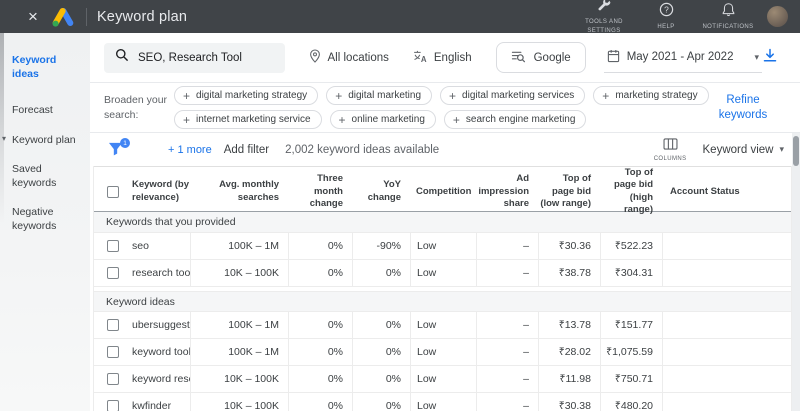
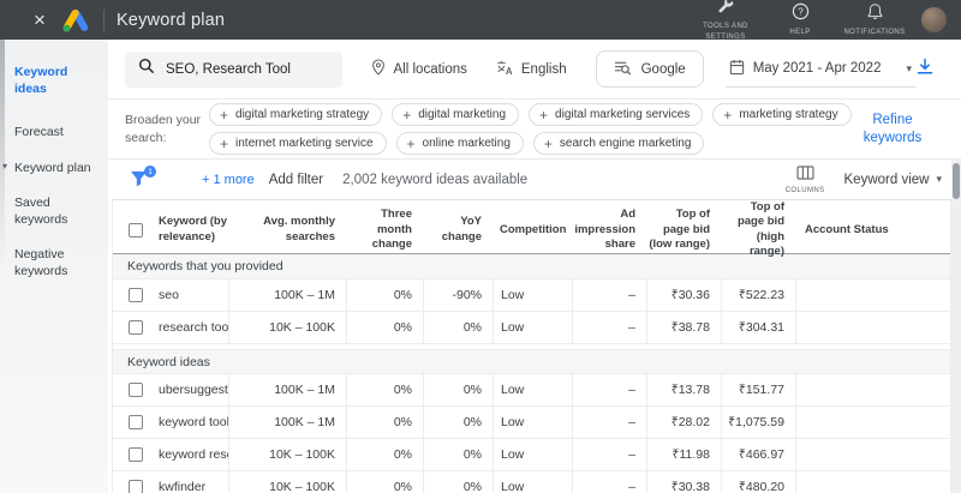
  ×
  Keyword plan
  ?
  Keyword ideas
  Forecast
  ▾
  Keyword plan
  Saved keywords
  Negative keywords
  SEO, Research Tool
  All locations
  A
  English
  Google
  May 2021 - Apr 2022
  ▾
  Broaden your search:
  +
  digital marketing strategy
  +
  digital marketing
  +
  digital marketing services
  +
  marketing strategy
  +
  internet marketing service
  +
  online marketing
  +
  search engine marketing
  Refine keywords
  + 1 more
  Add filter
  2,002 keyword ideas available
  Keyword view
  ▾
  Keyword (by relevance)
  Avg. monthly searches
  Three month change
  YoY change
  Competition
  Ad impression share
  Top of page bid (low range)
  Top of page bid (high range)
  Account Status
  Keywords that you provided
  seo
  100K – 1M
  0%
  -90%
  Low
  –
  ₹30.36
  ₹522.23
  research too
  10K – 100K
  0%
  0%
  Low
  –
  ₹38.78
  ₹304.31
  Keyword ideas
  ubersuggest
  100K – 1M
  0%
  0%
  Low
  –
  ₹13.78
  ₹151.77
  keyword tool
  100K – 1M
  0%
  0%
  Low
  –
  ₹28.02
  ₹1,075.59
  keyword res
  10K – 100K
  0%
  0%
  Low
  –
  ₹11.98
- ₹750.71
+ ₹466.97
  kwfinder
  10K – 100K
  0%
  0%
  Low
  –
  ₹30.38
  ₹480.20
